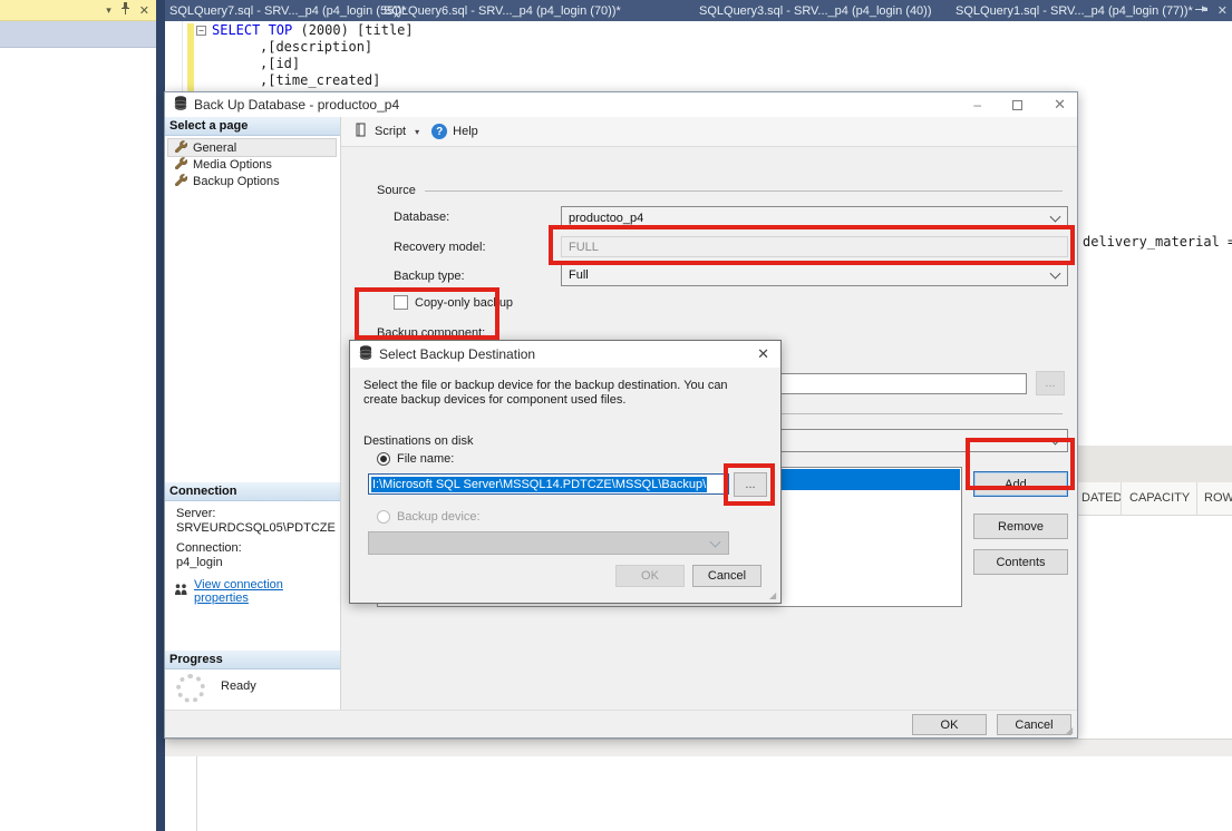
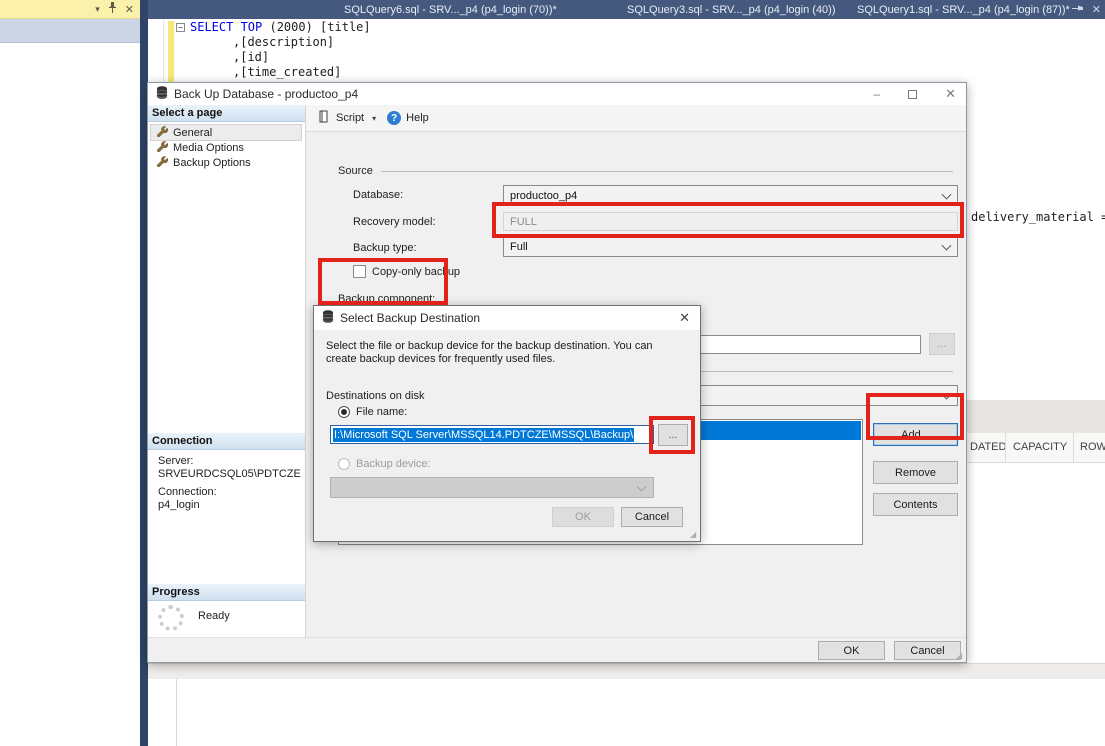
  ▾
  ✕
- SQLQuery7.sql - SRV..._p4 (p4_login (55))*
  SQLQuery6.sql - SRV..._p4 (p4_login (70))*
  SQLQuery3.sql - SRV..._p4 (p4_login (40))
- SQLQuery1.sql - SRV..._p4 (p4_login (77))*
+ SQLQuery1.sql - SRV..._p4 (p4_login (87))*
  ✕
  −
  SELECT TOP (2000) [title]
  ,[description]
  ,[id]
  ,[time_created]
  delivery_material
  DATED
  CAPACITY
  Back Up Database - productoo_p4
  –
  ✕
  Select a page
  General
  Media Options
  Backup Options
  Connection
  Server:
  SRVEURDCSQL05\PDTCZE
  Connection:
  p4_login
- View connection properties
  Progress
  Ready
  Script
  ▾
  ?
  Help
  Source
  Database:
  productoo_p4
  Recovery model:
  FULL
  Backup type:
  Full
  Copy-only backup
  Backup component:
  ...
  Add...
  Remove
  Contents
  OK
  Cancel
  ◢
  Select Backup Destination
  ✕
- Select the file or backup device for the backup destination. You can create backup devices for component used files.
+ Select the file or backup device for the backup destination. You can create backup devices for frequently used files.
  Destinations on disk
  File name:
  I:\Microsoft SQL Server\MSSQL14.PDTCZE\MSSQL\Backup\
  ...
  Backup device:
  OK
  Cancel
  ◢
